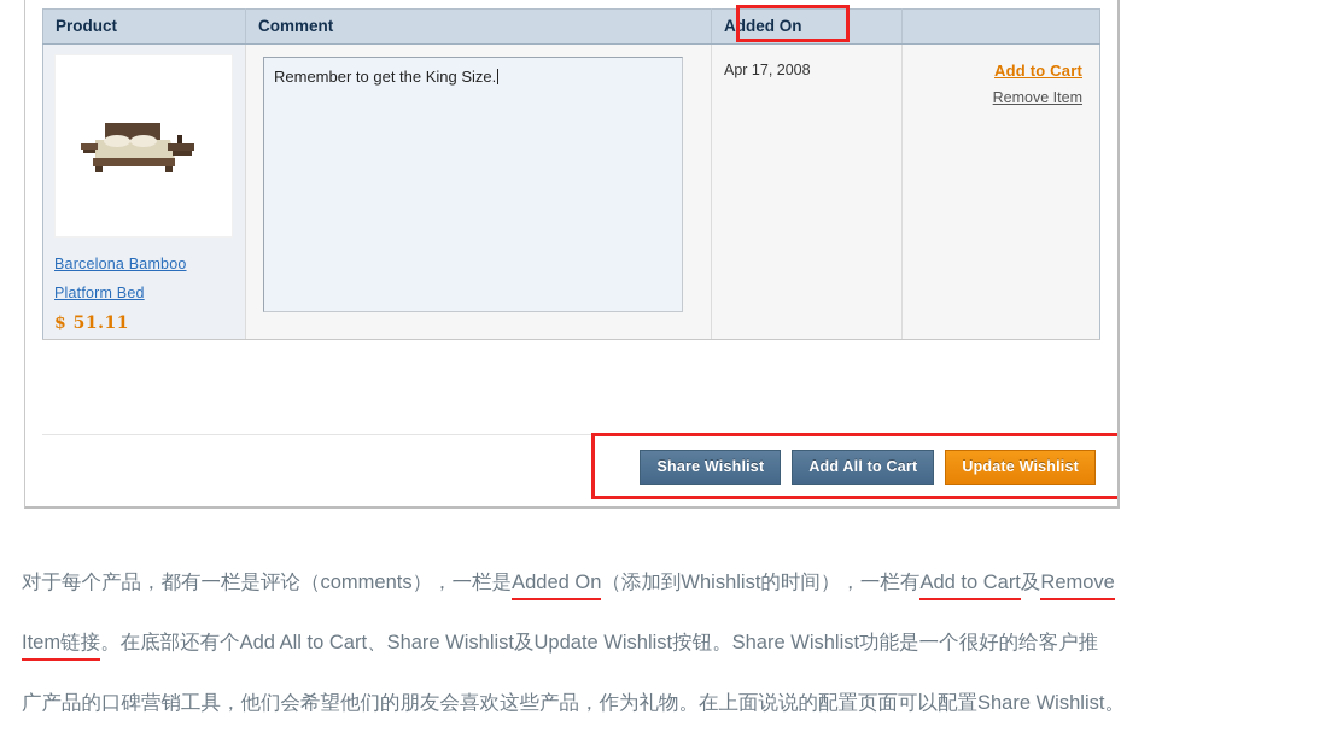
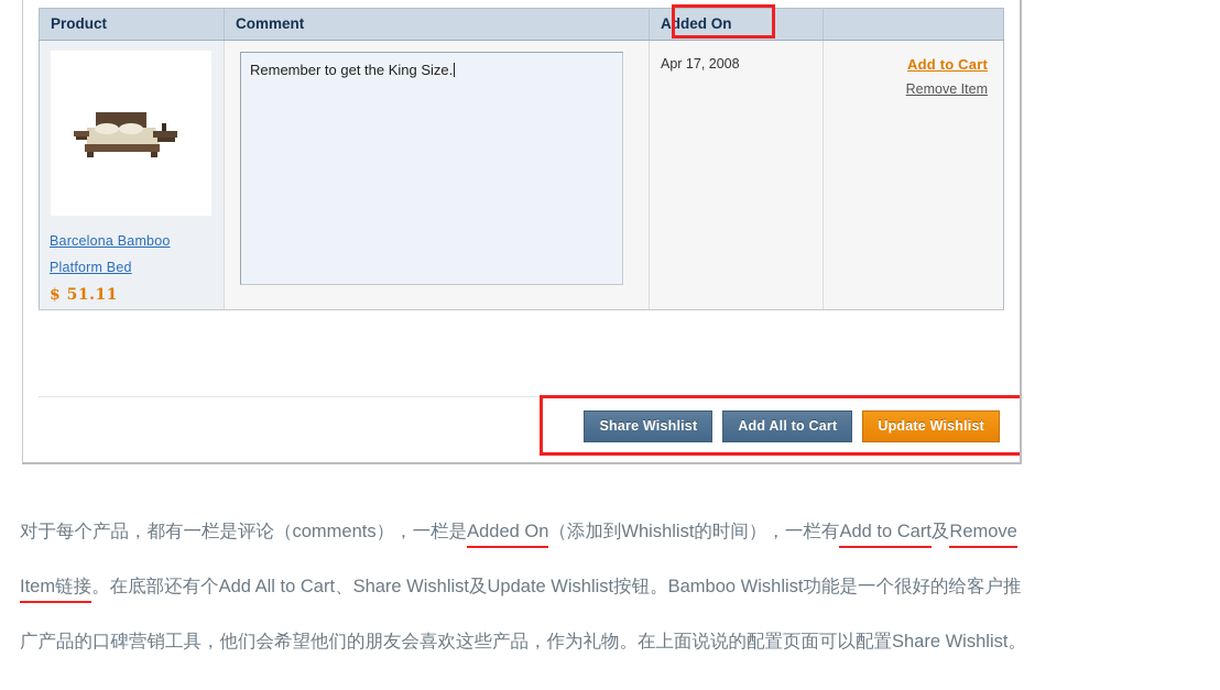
  Product	Comment	Added On
  Barcelona Bamboo Platform Bed $ 51.11	Remember to get the King Size.	Apr 17, 2008	Add to Cart Remove Item
  Share Wishlist
  Add All to Cart
  Update Wishlist
  对于每个产品，都有一栏是评论（comments），一栏是Added On（添加到Whishlist的时间），一栏有Add to Cart及Remove
- Item链接。在底部还有个Add All to Cart、Share Wishlist及Update Wishlist按钮。Share Wishlist功能是一个很好的给客户推
+ Item链接。在底部还有个Add All to Cart、Share Wishlist及Update Wishlist按钮。Bamboo Wishlist功能是一个很好的给客户推
  广产品的口碑营销工具，他们会希望他们的朋友会喜欢这些产品，作为礼物。在上面说说的配置页面可以配置Share Wishlist。
